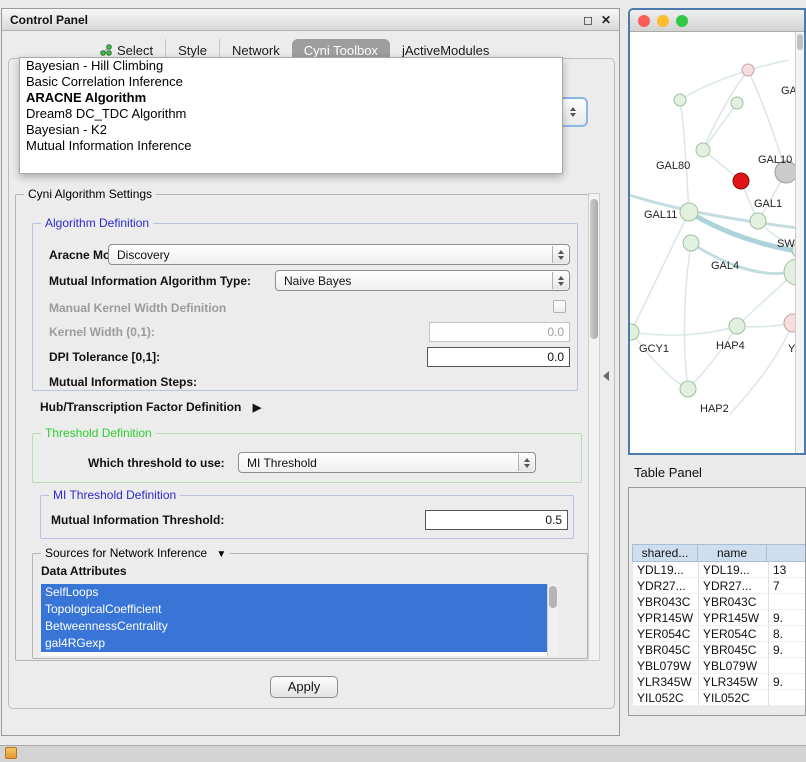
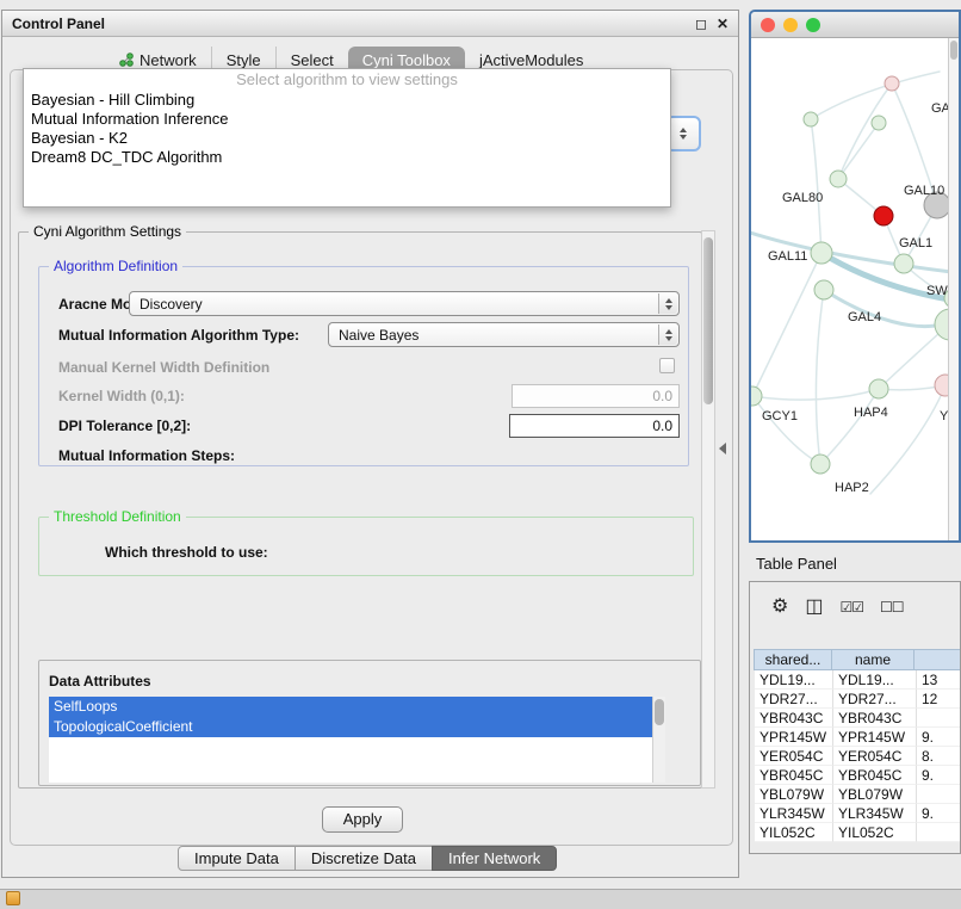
  Control Panel
  ◻
  ✕
- Select
+ Network
  Style
- Network
+ Select
  Cyni Toolbox
  jActiveModules
  Cyni Algorithm Settings
  Algorithm Definition
  Aracne Mo
  Discovery
  Mutual Information Algorithm Type:
  Naive Bayes
  Manual Kernel Width Definition
  Kernel Width (0,1):
  0.0
- DPI Tolerance [0,1]:
+ DPI Tolerance [0,2]:
  0.0
  Mutual Information Steps:
- Hub/Transcription Factor Definition ▶
  Threshold Definition
  Which threshold to use:
- MI Threshold
- MI Threshold Definition
- Mutual Information Threshold:
- 0.5
- Sources for Network Inference ▼
  Data Attributes
  SelfLoops
  TopologicalCoefficient
- BetweennessCentrality
- gal4RGexp
  Apply
+ Impute Data
+ Discretize Data
+ Infer Network
+ Select algorithm to view settings
  Bayesian - Hill Climbing
- Basic Correlation Inference
- ARACNE Algorithm
- Dream8 DC_TDC Algorithm
+ Mutual Information Inference
  Bayesian - K2
- Mutual Information Inference
+ Dream8 DC_TDC Algorithm
  GAL80
  GAL10
  GAL11
  GAL1
  GAL4
  GCY1
  HAP4
  HAP2
  Y
  Table Panel
+ ⚙
+ ◫
+ ☑☑
+ ☐☐
  shared...
  name
  YDL19...
  YDL19...
  13
  YDR27...
  YDR27...
- 7
+ 12
  YBR043C
  YBR043C
  YPR145W
  YPR145W
  9.
  YER054C
  YER054C
  8.
  YBR045C
  YBR045C
  9.
  YBL079W
  YBL079W
  YLR345W
  YLR345W
  9.
  YIL052C
  YIL052C
